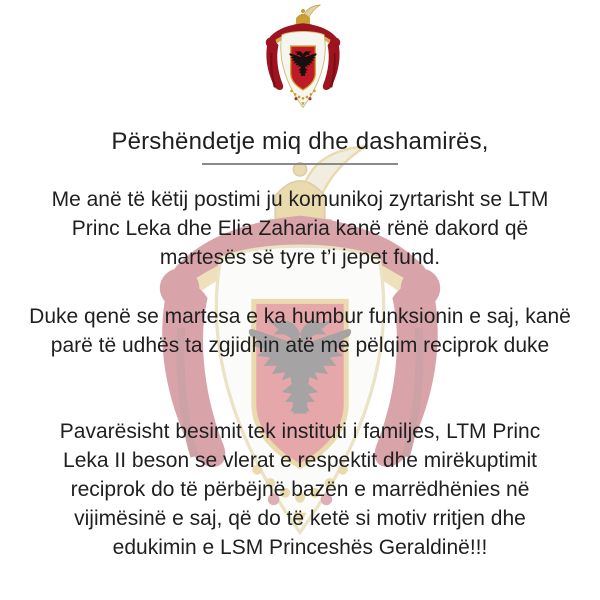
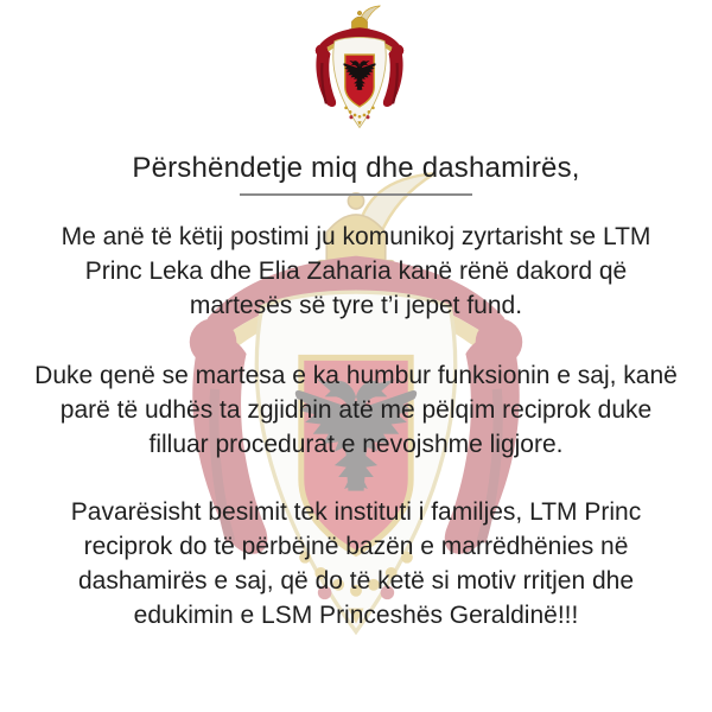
  Përshëndetje miq dhe dashamirës,
  Me anë të këtij postimi ju komunikoj zyrtarisht se LTM
  Princ Leka dhe Elia Zaharia kanë rënë dakord që
  martesës së tyre t’i jepet fund.
  Duke qenë se martesa e ka humbur funksionin e saj, kanë
  parë të udhës ta zgjidhin atë me pëlqim reciprok duke
+ filluar procedurat e nevojshme ligjore.
  Pavarësisht besimit tek instituti i familjes, LTM Princ
- Leka II beson se vlerat e respektit dhe mirëkuptimit
  reciprok do të përbëjnë bazën e marrëdhënies në
- vijimësinë e saj, që do të ketë si motiv rritjen dhe
+ dashamirës e saj, që do të ketë si motiv rritjen dhe
  edukimin e LSM Princeshës Geraldinë!!!
